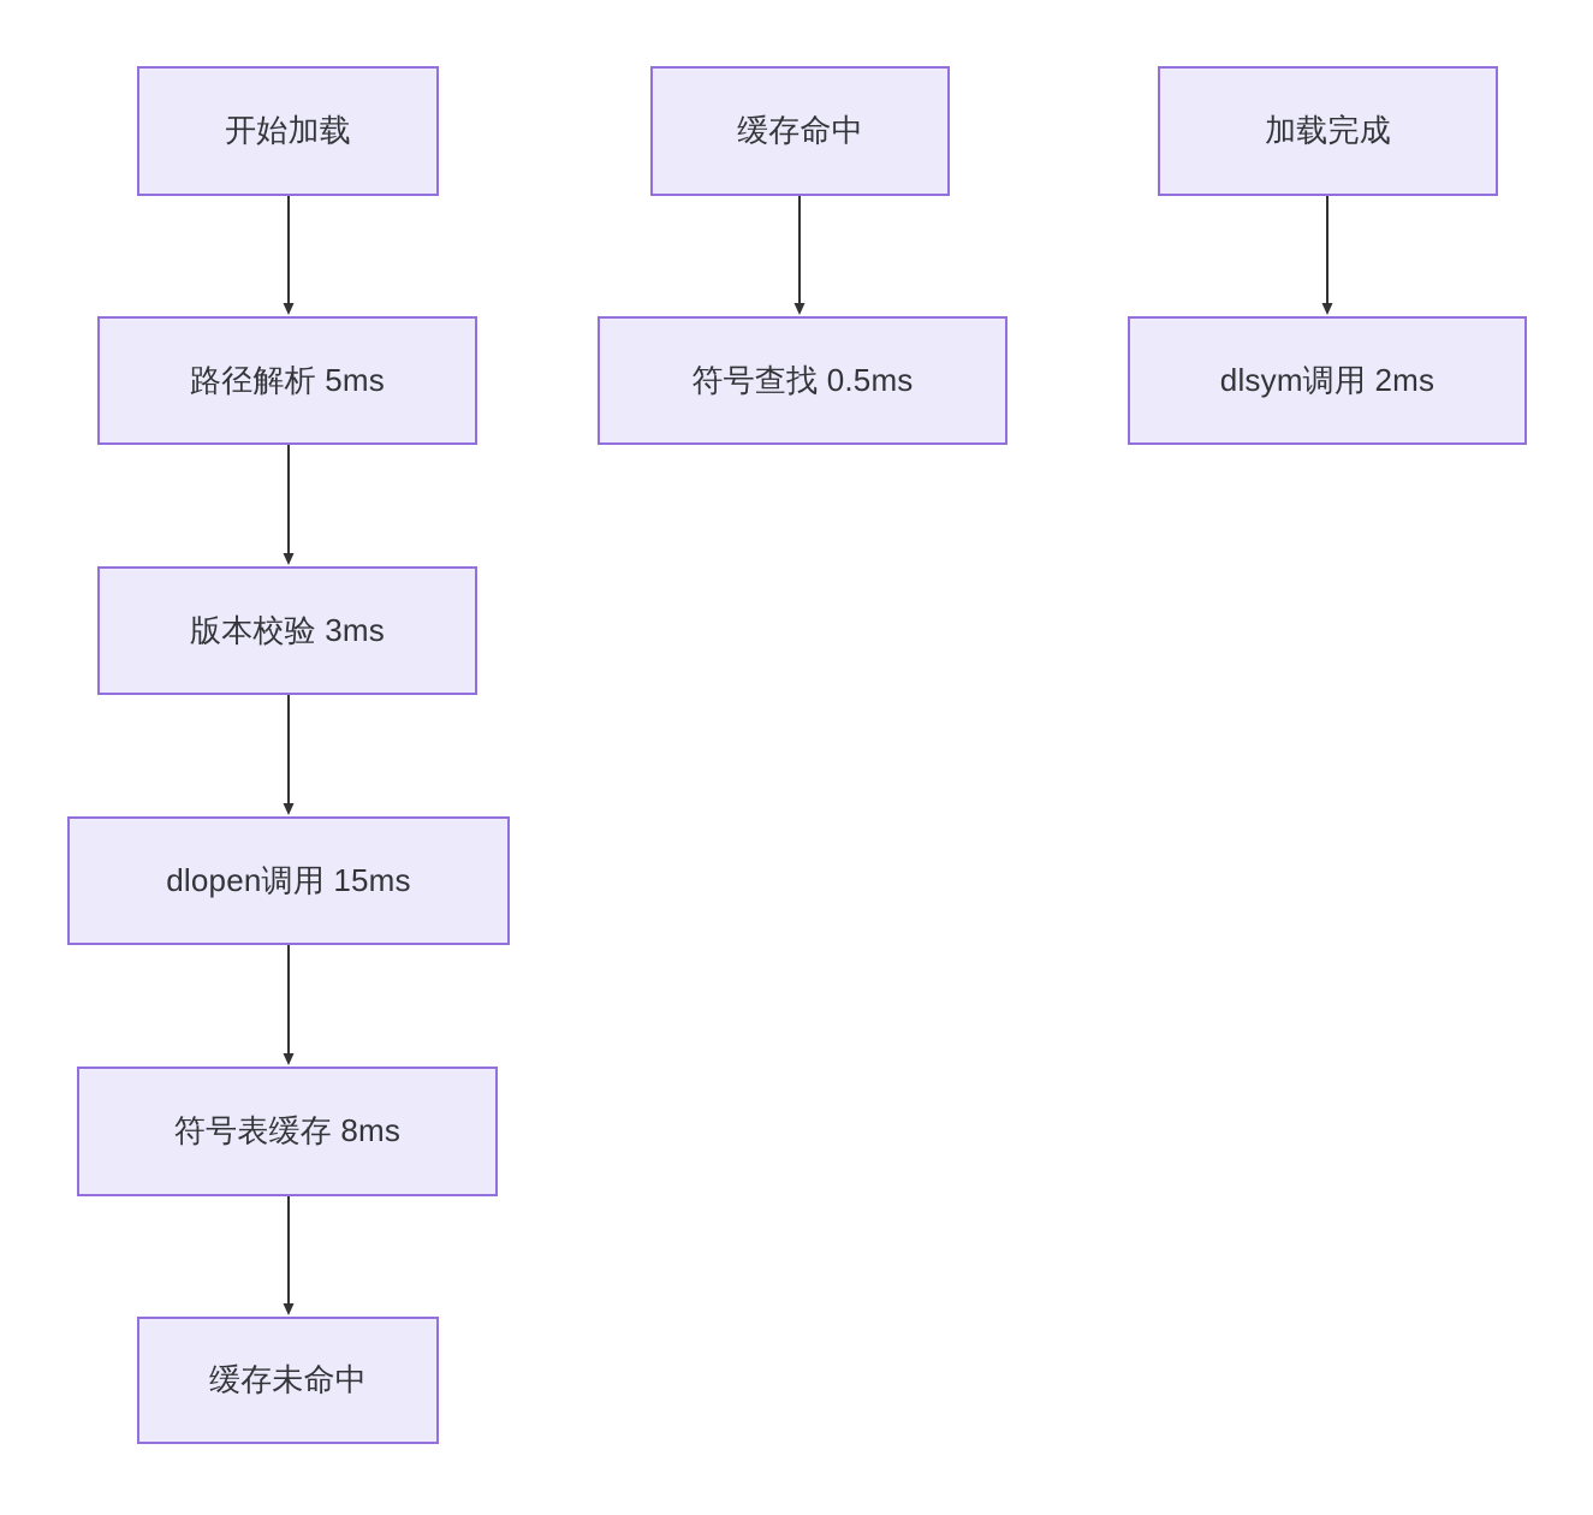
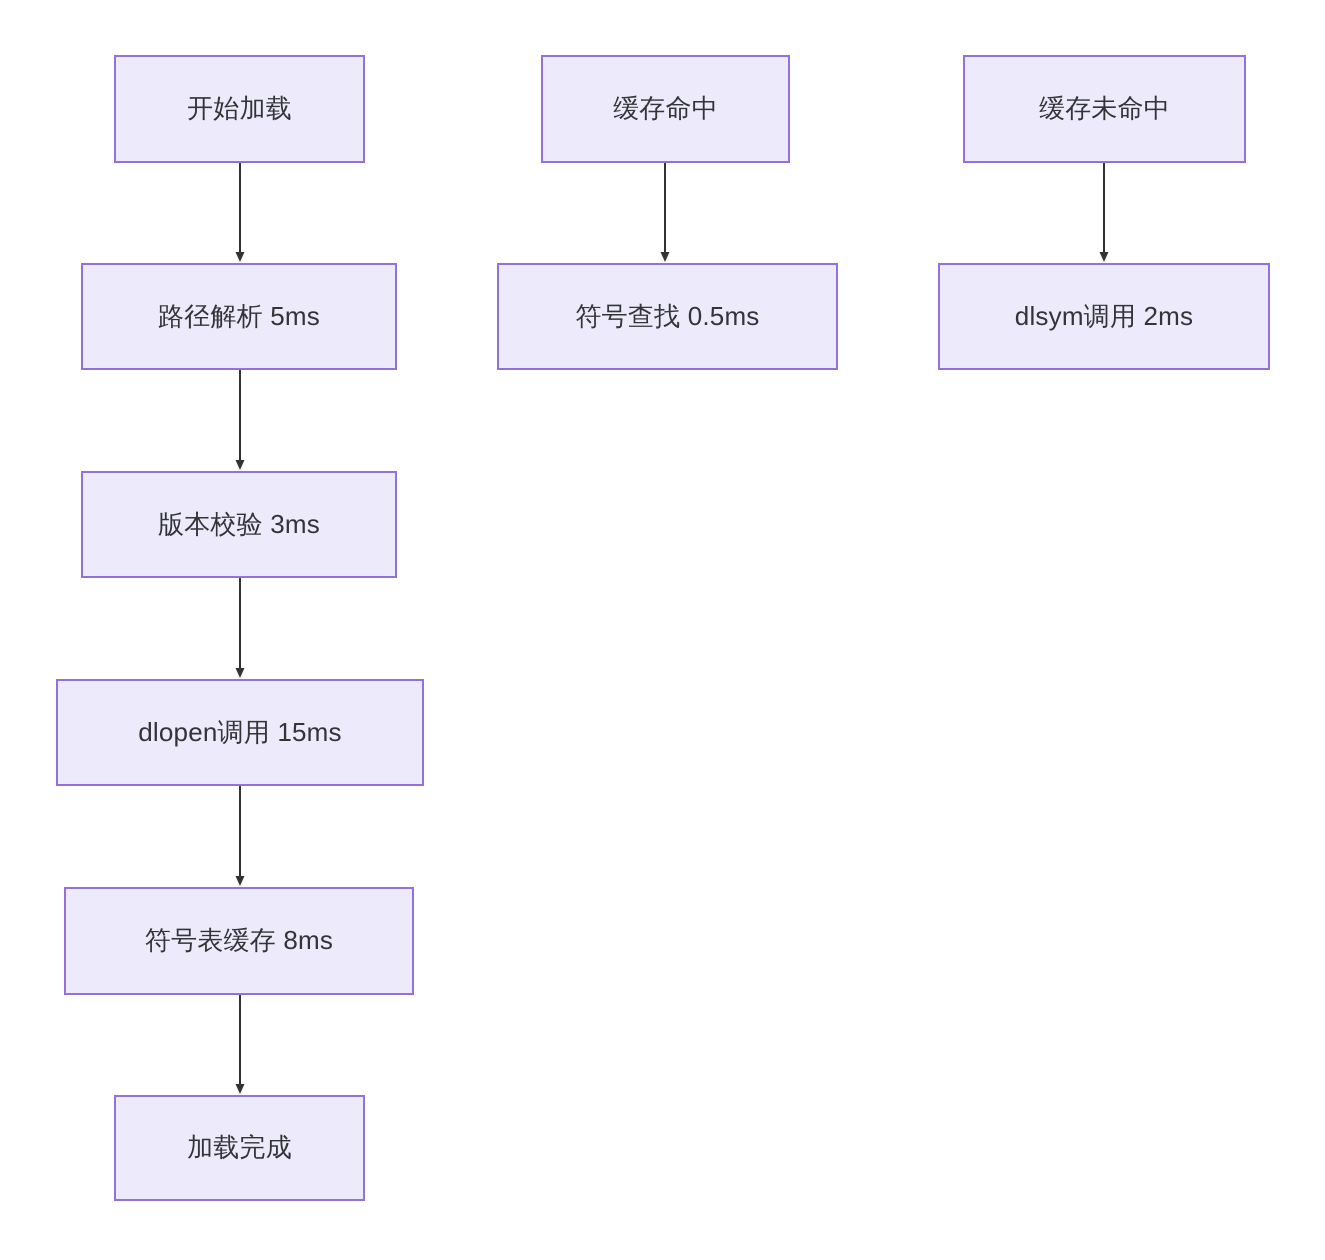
  开始加载
  路径解析 5ms
  版本校验 3ms
  dlopen调用 15ms
  符号表缓存 8ms
- 缓存未命中
+ 加载完成
  缓存命中
  符号查找 0.5ms
- 加载完成
+ 缓存未命中
  dlsym调用 2ms
